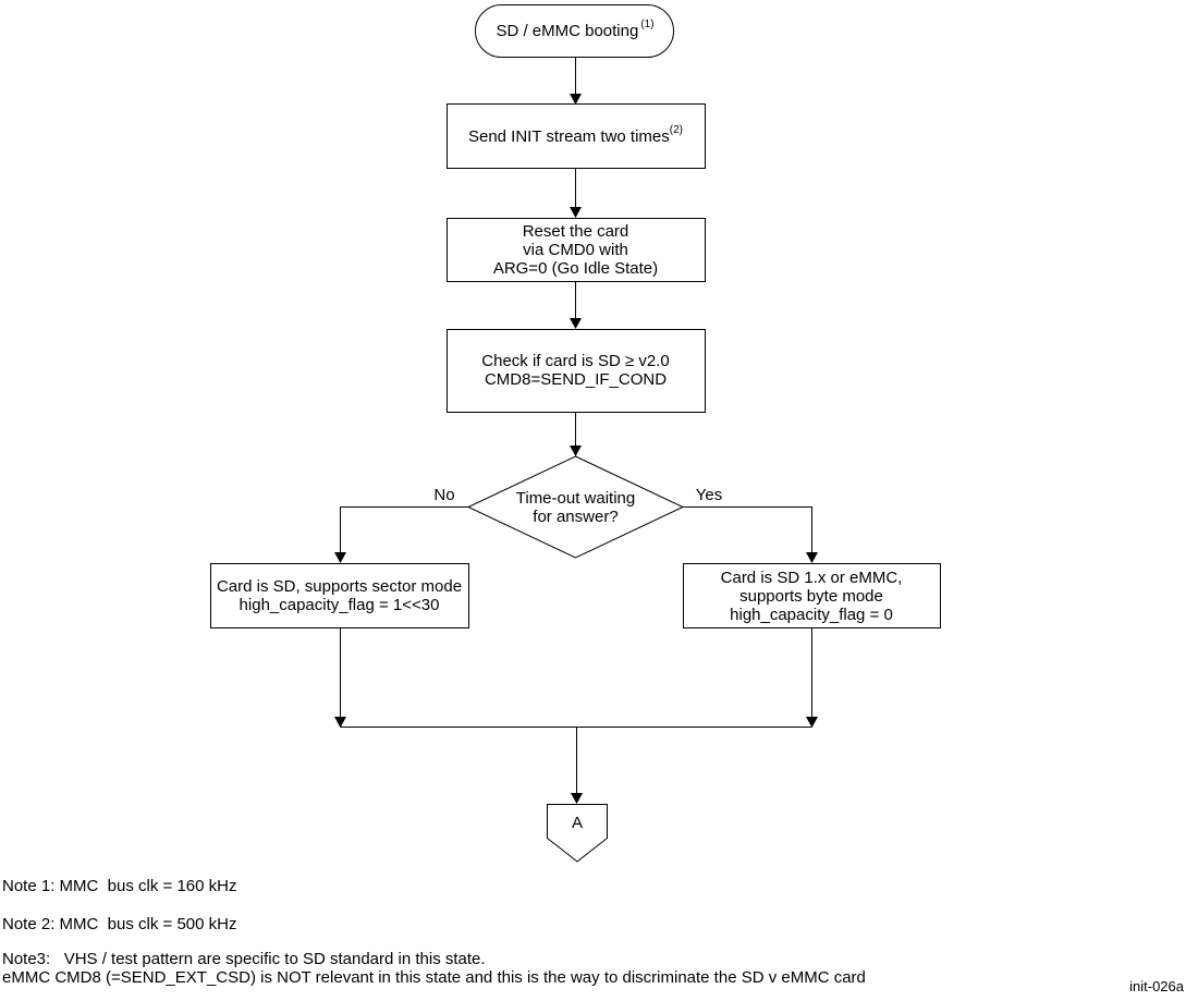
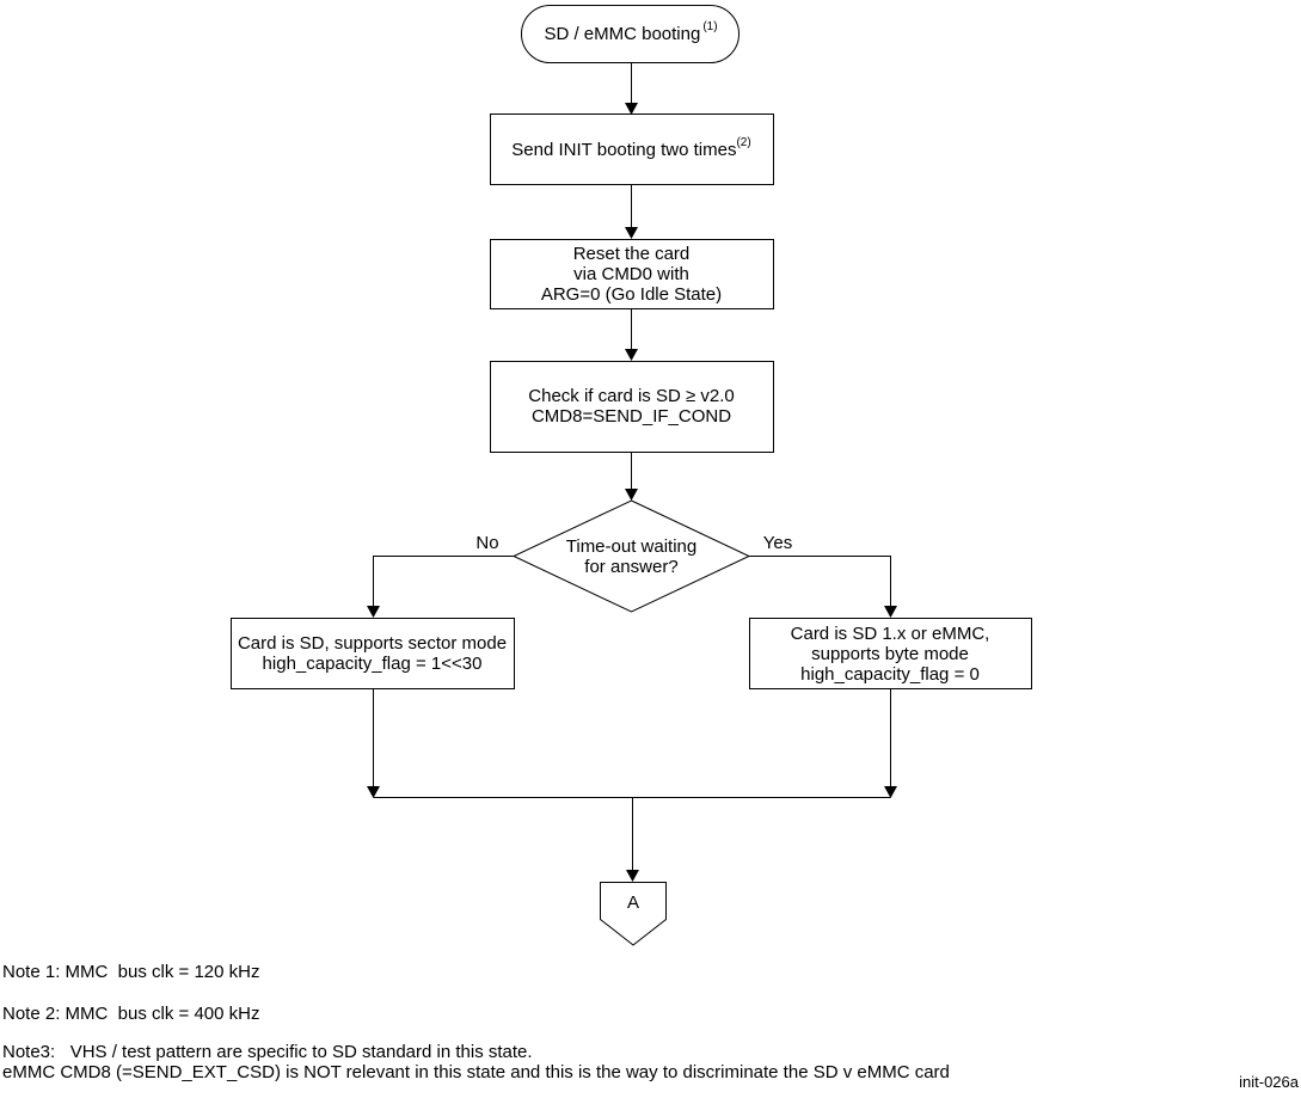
  SD / eMMC booting
  (1)
- Send INIT stream two times
+ Send INIT booting two times
  (2)
  Reset the card
  via CMD0 with
  ARG=0 (Go Idle State)
  Check if card is SD ≥ v2.0
  CMD8=SEND_IF_COND
  Time-out waiting
  for answer?
  No
  Yes
  Card is SD, supports sector mode
  high_capacity_flag = 1<<30
  Card is SD 1.x or eMMC,
  supports byte mode
  high_capacity_flag = 0
  A
- Note 1: MMC bus clk = 160 kHz
+ Note 1: MMC bus clk = 120 kHz
- Note 2: MMC bus clk = 500 kHz
+ Note 2: MMC bus clk = 400 kHz
  Note3: VHS / test pattern are specific to SD standard in this state.
  eMMC CMD8 (=SEND_EXT_CSD) is NOT relevant in this state and this is the way to discriminate the SD v eMMC card
  init-026a
